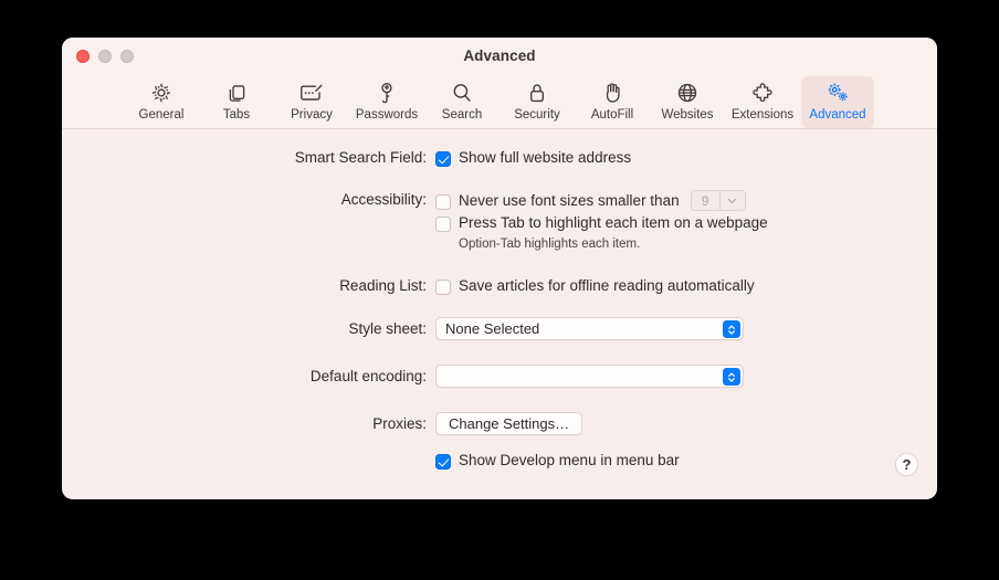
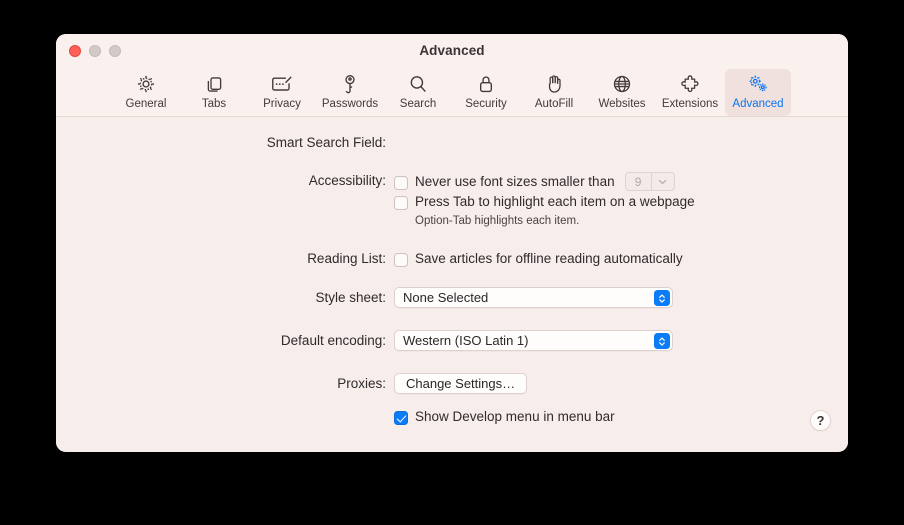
  Advanced
  General
  Tabs
  Privacy
  Passwords
  Search
  Security
  AutoFill
  Websites
  Extensions
  Advanced
  Smart Search Field:
- Show full website address
  Accessibility:
  Never use font sizes smaller than
  9
  Press Tab to highlight each item on a webpage
  Option-Tab highlights each item.
  Reading List:
  Save articles for offline reading automatically
  Style sheet:
  None Selected
  Default encoding:
+ Western (ISO Latin 1)
  Proxies:
  Change Settings…
  Show Develop menu in menu bar
  ?
